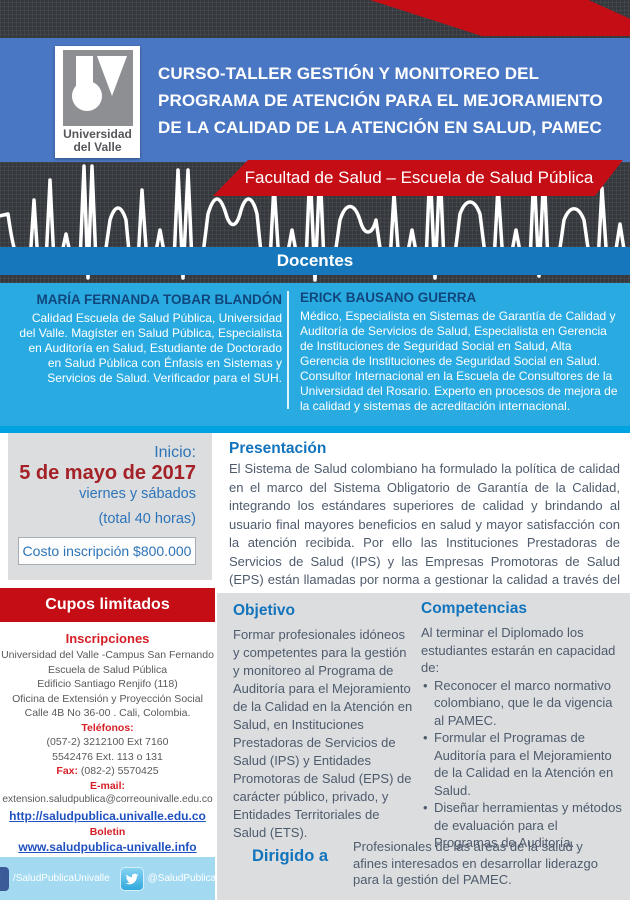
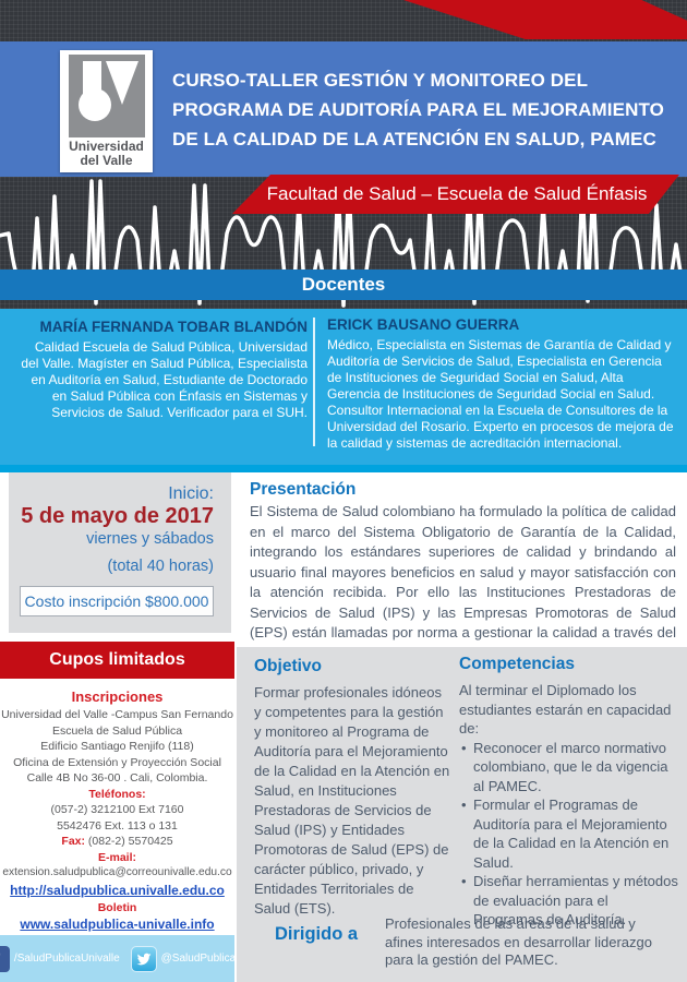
  CURSO-TALLER GESTIÓN Y MONITOREO DEL
- PROGRAMA DE ATENCIÓN PARA EL MEJORAMIENTO
+ PROGRAMA DE AUDITORÍA PARA EL MEJORAMIENTO
  DE LA CALIDAD DE LA ATENCIÓN EN SALUD, PAMEC
  Universidad
  del Valle
- Facultad de Salud – Escuela de Salud Pública
+ Facultad de Salud – Escuela de Salud Énfasis
  Docentes
  MARÍA FERNANDA TOBAR BLANDÓN
  Calidad Escuela de Salud Pública, Universidad del Valle. Magíster en Salud Pública, Especialista en Auditoría en Salud, Estudiante de Doctorado en Salud Pública con Énfasis en Sistemas y Servicios de Salud. Verificador para el SUH.
  ERICK BAUSANO GUERRA
  Médico, Especialista en Sistemas de Garantía de Calidad y Auditoría de Servicios de Salud, Especialista en Gerencia de Instituciones de Seguridad Social en Salud, Alta Gerencia de Instituciones de Seguridad Social en Salud. Consultor Internacional en la Escuela de Consultores de la Universidad del Rosario. Experto en procesos de mejora de la calidad y sistemas de acreditación internacional.
  Inicio:
  5 de mayo de 2017
  viernes y sábados
  (total 40 horas)
  Costo inscripción $800.000
  Cupos limitados
  Inscripciones
  Universidad del Valle -Campus San Fernando
  Escuela de Salud Pública
  Edificio Santiago Renjifo (118)
  Oficina de Extensión y Proyección Social
  Calle 4B No 36-00 . Cali, Colombia.
  Teléfonos:
  (057-2) 3212100 Ext 7160
  5542476 Ext. 113 o 131
  Fax: (082-2) 5570425
  E-mail:
  extension.saludpublica@correounivalle.edu.co
  http://saludpublica.univalle.edu.co
  Boletin
  www.saludpublica-univalle.info
  /SaludPublicaUnivalle
  @SaludPublica
  Presentación
  El Sistema de Salud colombiano ha formulado la política de calidad en el marco del Sistema Obligatorio de Garantía de la Calidad, integrando los estándares superiores de calidad y brindando al usuario final mayores beneficios en salud y mayor satisfacción con la atención recibida. Por ello las Instituciones Prestadoras de Servicios de Salud (IPS) y las Empresas Promotoras de Salud (EPS) están llamadas por norma a gestionar la calidad a través del
  Objetivo
  Formar profesionales idóneos y competentes para la gestión y monitoreo al Programa de Auditoría para el Mejoramiento de la Calidad en la Atención en Salud, en Instituciones Prestadoras de Servicios de Salud (IPS) y Entidades Promotoras de Salud (EPS) de carácter público, privado, y Entidades Territoriales de Salud (ETS).
  Competencias
  Al terminar el Diplomado los estudiantes estarán en capacidad de:
  Reconocer el marco normativo colombiano, que le da vigencia al PAMEC.
  Formular el Programas de Auditoría para el Mejoramiento de la Calidad en la Atención en Salud.
  Diseñar herramientas y métodos de evaluación para el Programas de Auditoría.
  Dirigido a
  Profesionales de las áreas de la salud y afines interesados en desarrollar liderazgo para la gestión del PAMEC.
